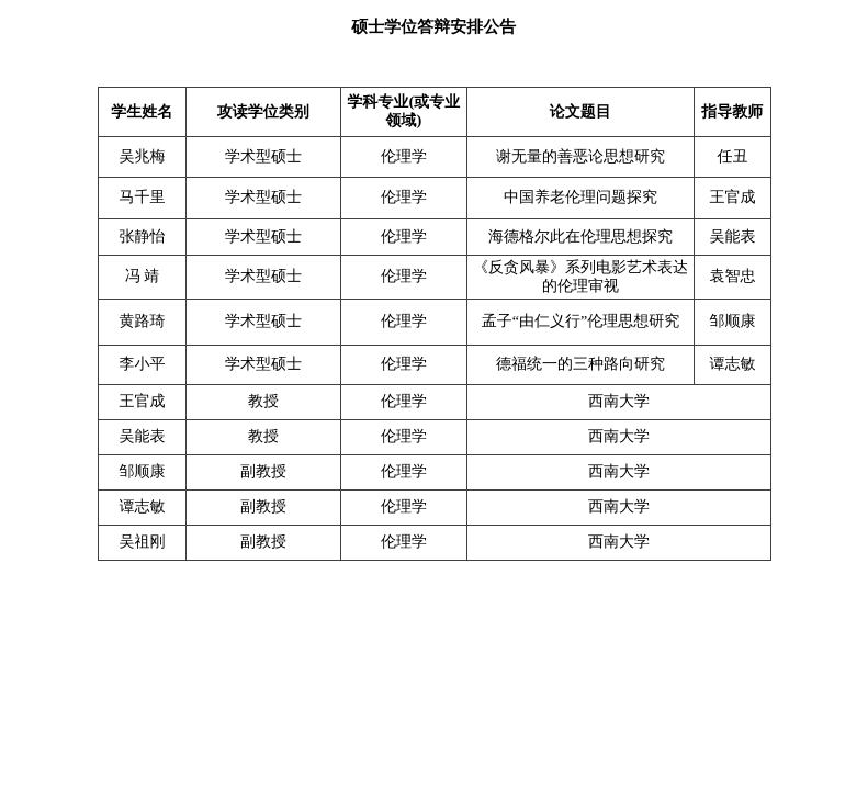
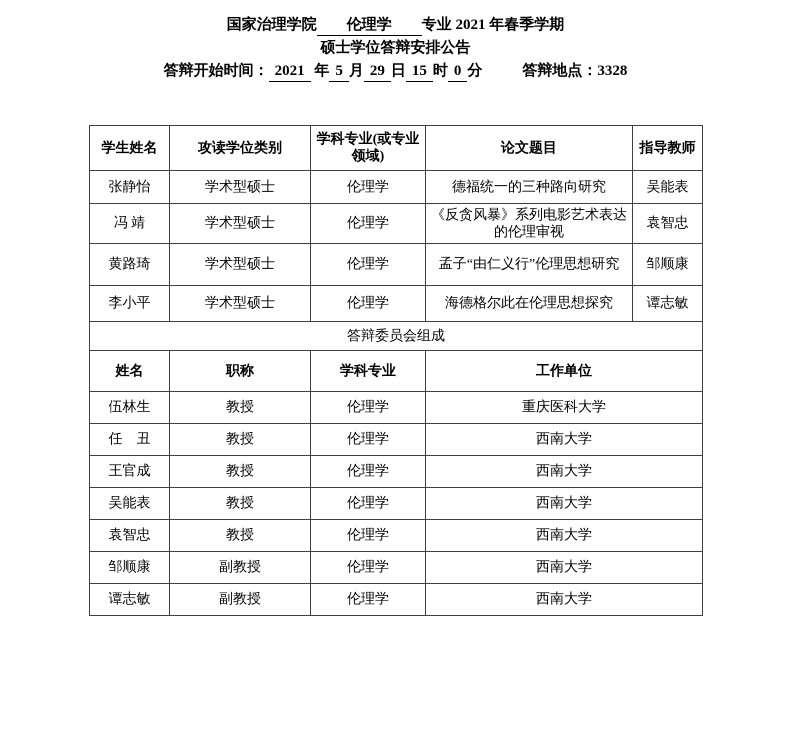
+ 国家治理学院 伦理学 专业 2021 年春季学期
  硕士学位答辩安排公告
+ 答辩开始时间： 2021 年 5 月 29 日 15 时 0 分 答辩地点：3328
  学生姓名	攻读学位类别	学科专业(或专业领域)	论文题目	指导教师
- 吴兆梅	学术型硕士	伦理学	谢无量的善恶论思想研究	任丑
- 马千里	学术型硕士	伦理学	中国养老伦理问题探究	王官成
- 张静怡	学术型硕士	伦理学	海德格尔此在伦理思想探究	吴能表
+ 张静怡	学术型硕士	伦理学	德福统一的三种路向研究	吴能表
  冯 靖	学术型硕士	伦理学	《反贪风暴》系列电影艺术表达的伦理审视	袁智忠
  黄路琦	学术型硕士	伦理学	孟子“由仁义行”伦理思想研究	邹顺康
- 李小平	学术型硕士	伦理学	德福统一的三种路向研究	谭志敏
+ 李小平	学术型硕士	伦理学	海德格尔此在伦理思想探究	谭志敏
+ 答辩委员会组成
+ 姓名	职称	学科专业	工作单位
+ 伍林生	教授	伦理学	重庆医科大学
+ 任 丑	教授	伦理学	西南大学
  王官成	教授	伦理学	西南大学
  吴能表	教授	伦理学	西南大学
+ 袁智忠	教授	伦理学	西南大学
  邹顺康	副教授	伦理学	西南大学
  谭志敏	副教授	伦理学	西南大学
- 吴祖刚	副教授	伦理学	西南大学
